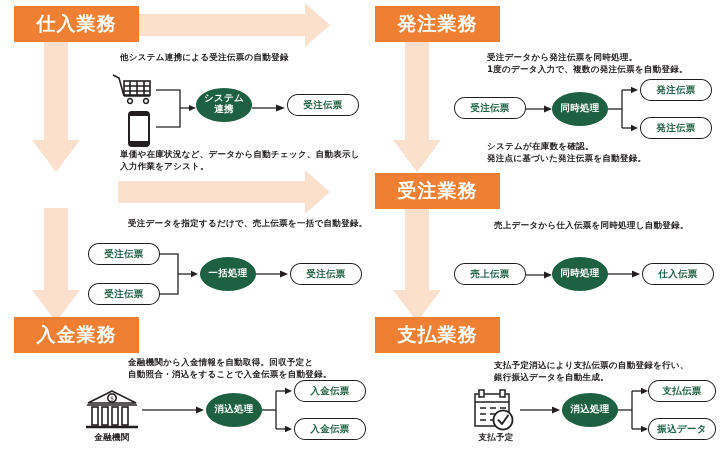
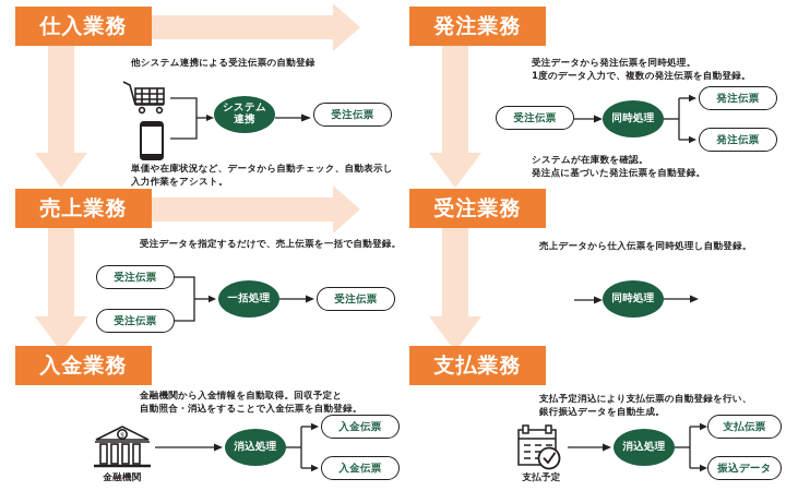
  仕入業務
  他システム連携による受注伝票の自動登録
  単価や在庫状況など、データから自動チェック、自動表示し
  入力作業をアシスト。
  システム
  連携
  受注伝票
  発注業務
  受注データから発注伝票を同時処理。
  1度のデータ入力で、複数の発注伝票を自動登録。
  システムが在庫数を確認。
  発注点に基づいた発注伝票を自動登録。
  受注伝票
  同時処理
  発注伝票
  発注伝票
+ 売上業務
  受注データを指定するだけで、売上伝票を一括で自動登録。
  受注伝票
  受注伝票
  一括処理
  受注伝票
  受注業務
  売上データから仕入伝票を同時処理し自動登録。
- 売上伝票
  同時処理
- 仕入伝票
  入金業務
  金融機関から入金情報を自動取得。回収予定と
  自動照合・消込をすることで入金伝票を自動登録。
  金融機関
  消込処理
  入金伝票
  入金伝票
  支払業務
  支払予定消込により支払伝票の自動登録を行い、
  銀行振込データを自動生成。
  支払予定
  消込処理
  支払伝票
  振込データ
